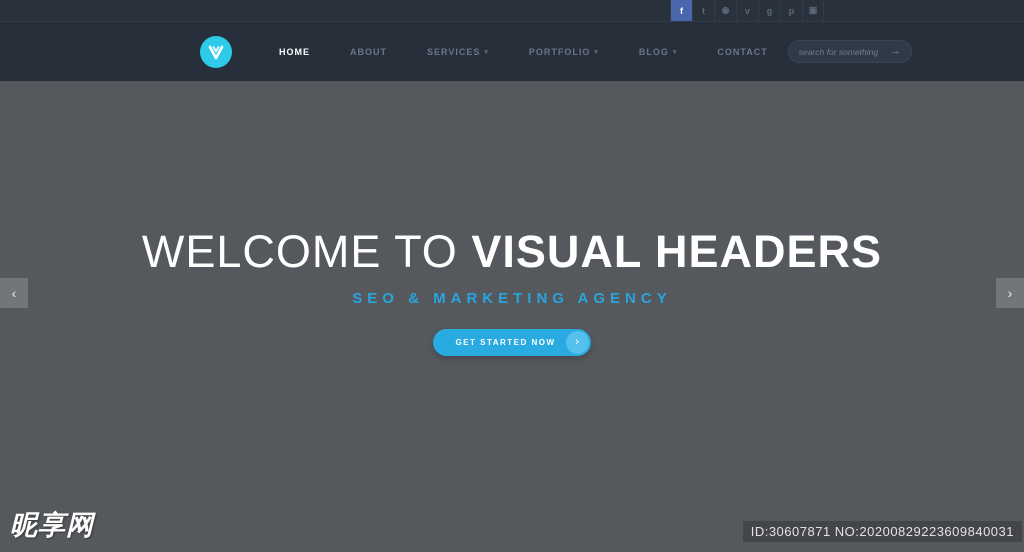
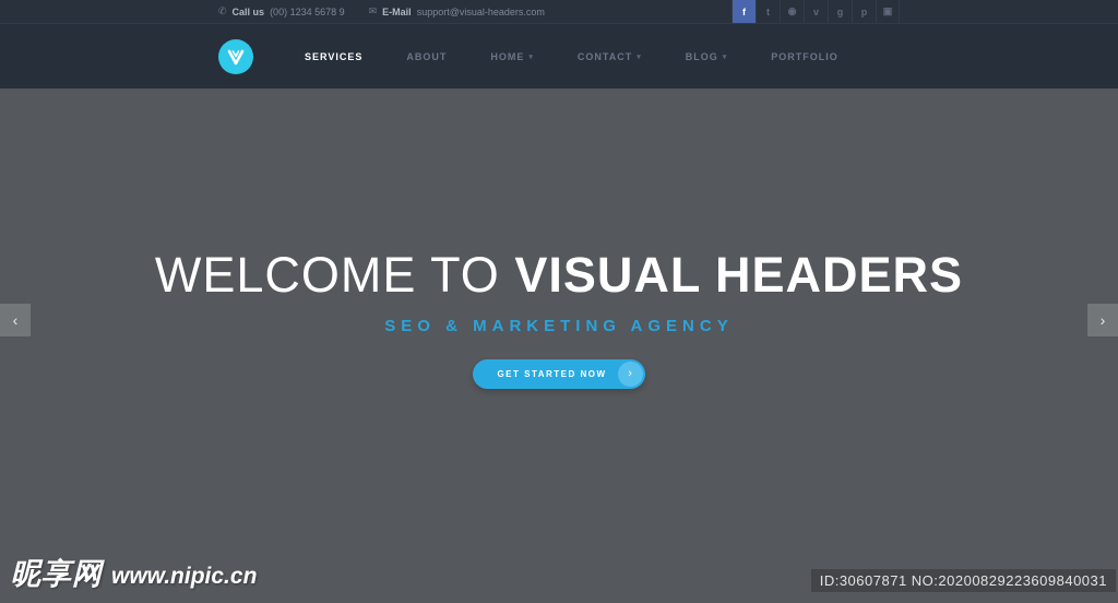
+ ✆
+ Call us
+ (00) 1234 5678 9
+ ✉
+ E-Mail
+ support@visual-headers.com
  f
  t
  ◉
  v
  g
  p
  ▣
- HOME
+ SERVICES
  ABOUT
- SERVICES
+ HOME
- PORTFOLIO
+ CONTACT
  BLOG
- CONTACT
+ PORTFOLIO
- search for something
- →
  WELCOME TO VISUAL HEADERS
  SEO & MARKETING AGENCY
  GET STARTED NOW
  ›
  ‹
  ›
  昵享网
+ www.nipic.cn
  ID:30607871 NO:20200829223609840031
